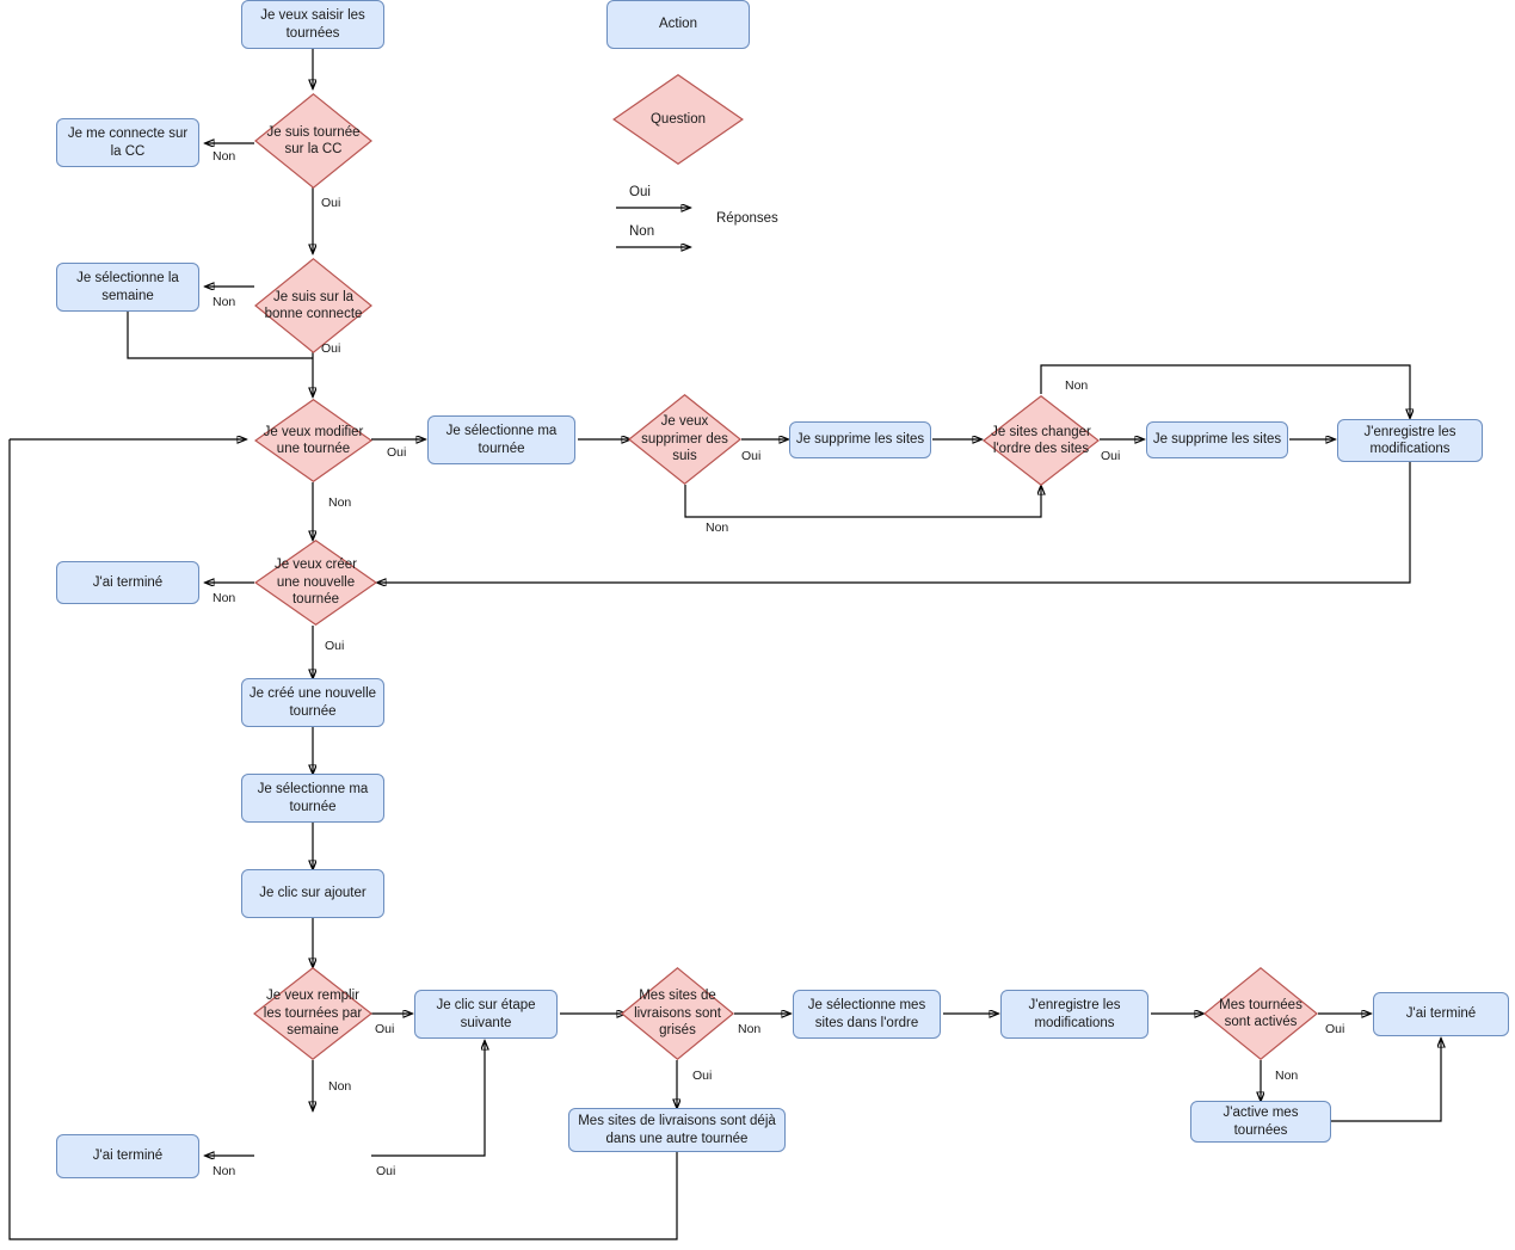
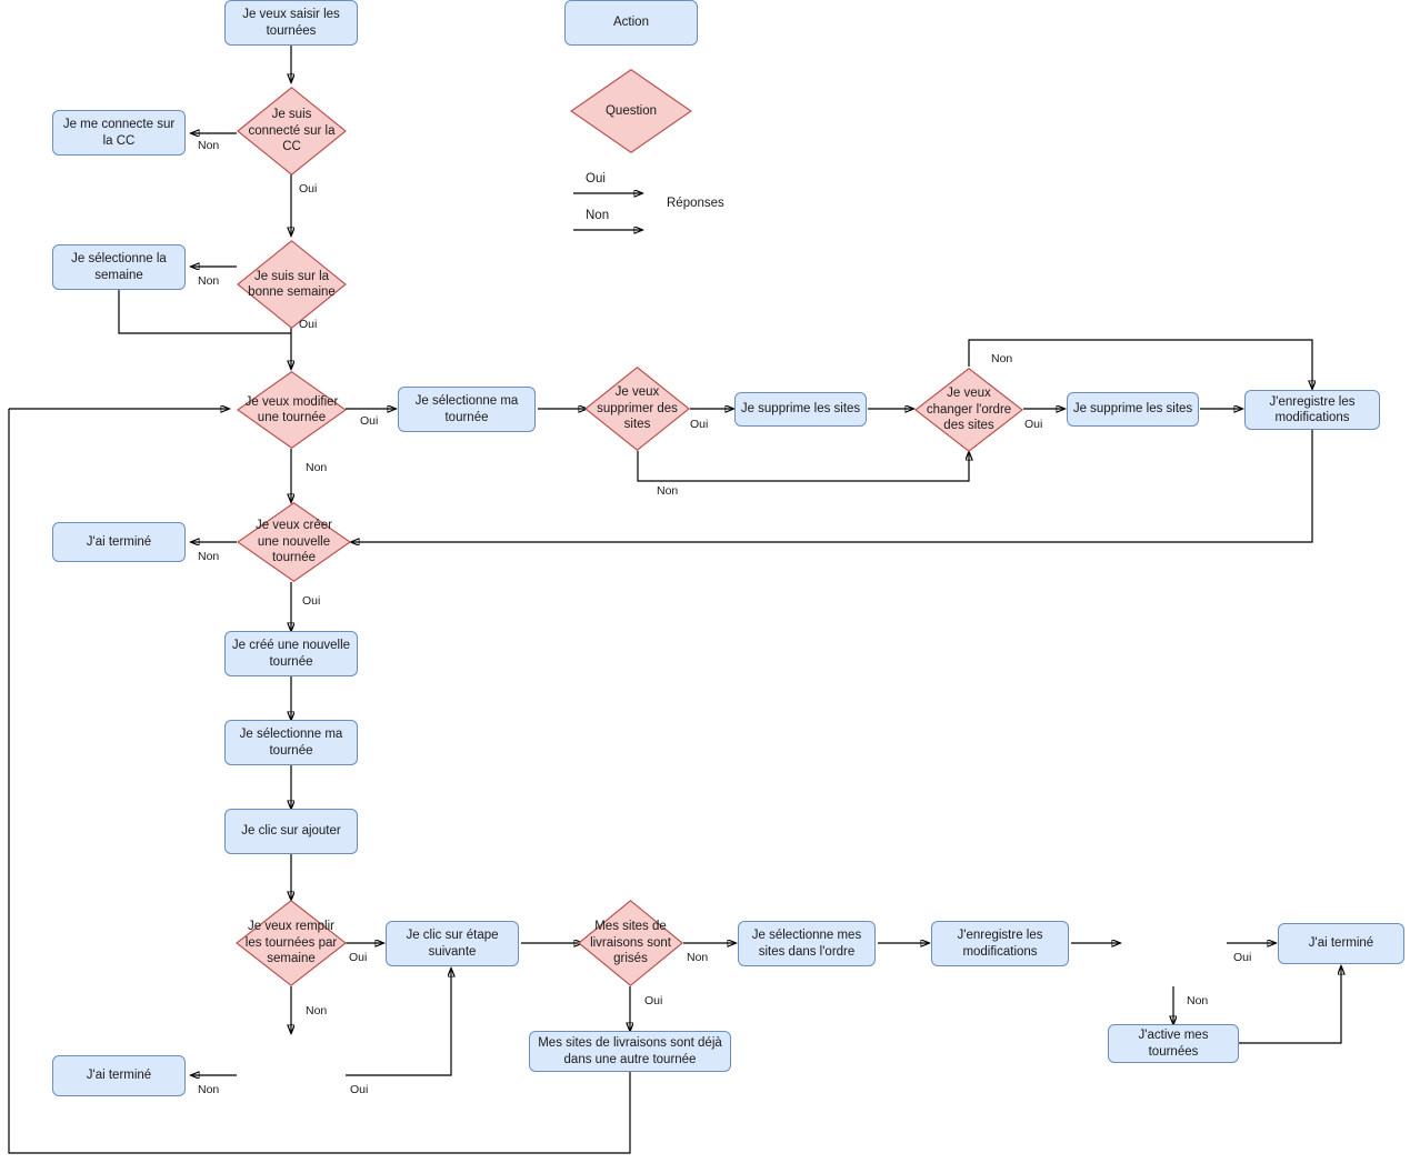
  Je veux saisir les tournées
- Je suis tournée sur la CC
+ Je suis connecté sur la CC
  Je me connecte sur la CC
- Je suis sur la bonne connecte
+ Je suis sur la bonne semaine
  Je sélectionne la semaine
  Je veux modifier une tournée
  Je sélectionne ma tournée
- Je veux supprimer des suis
+ Je veux supprimer des sites
  Je supprime les sites
- Je sites changer l'ordre des sites
+ Je veux changer l'ordre des sites
  Je supprime les sites
  J'enregistre les modifications
  Je veux créer une nouvelle tournée
  J'ai terminé
  Je créé une nouvelle tournée
  Je sélectionne ma tournée
  Je clic sur ajouter
  Je veux remplir les tournées par semaine
  Je clic sur étape suivante
  Mes sites de livraisons sont grisés
  Mes sites de livraisons sont déjà dans une autre tournée
  Je sélectionne mes sites dans l'ordre
  J'enregistre les modifications
- Mes tournées sont activés
  J'ai terminé
  J'active mes tournées
  J'ai terminé
  Action
  Question
  Oui
  Non
  Réponses
  Non
  Oui
  Non
  Oui
  Oui
  Non
  Oui
  Non
  Non
  Oui
  Non
  Oui
  Oui
  Non
  Non
  Oui
  Oui
  Non
  Non
  Oui
